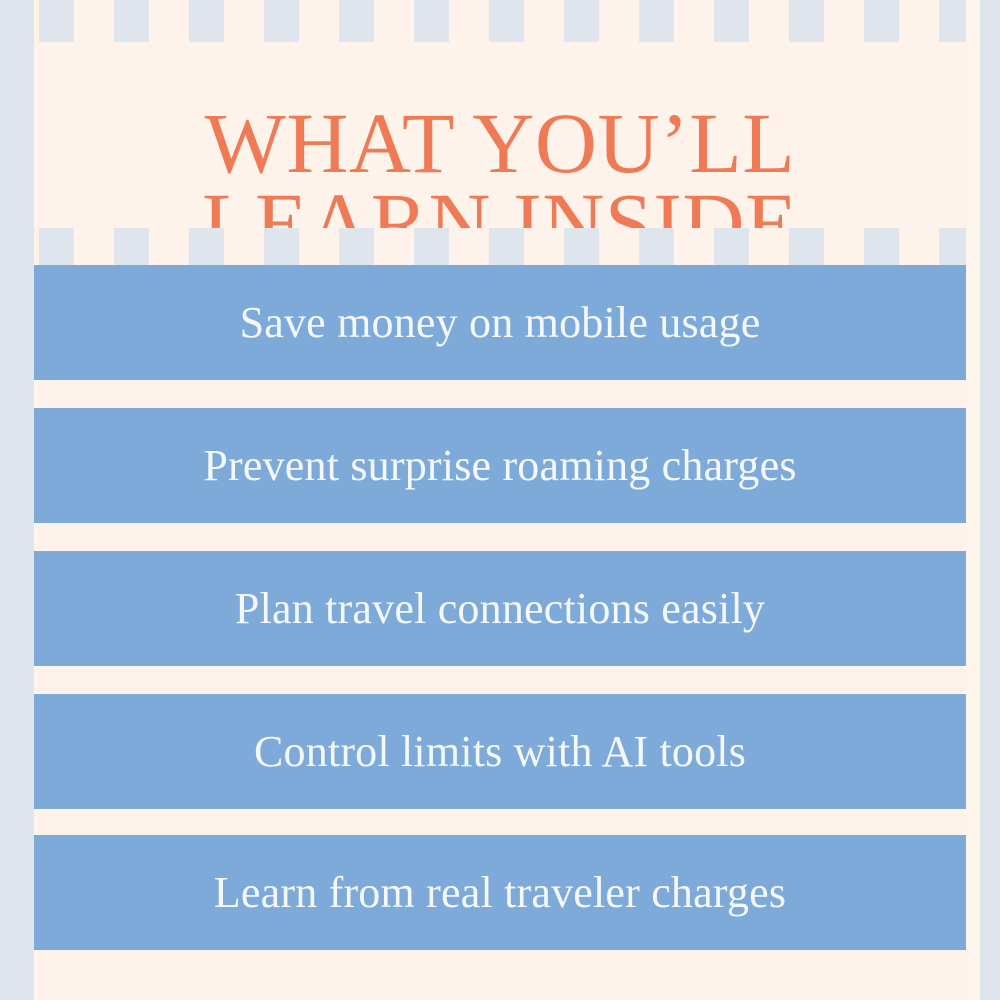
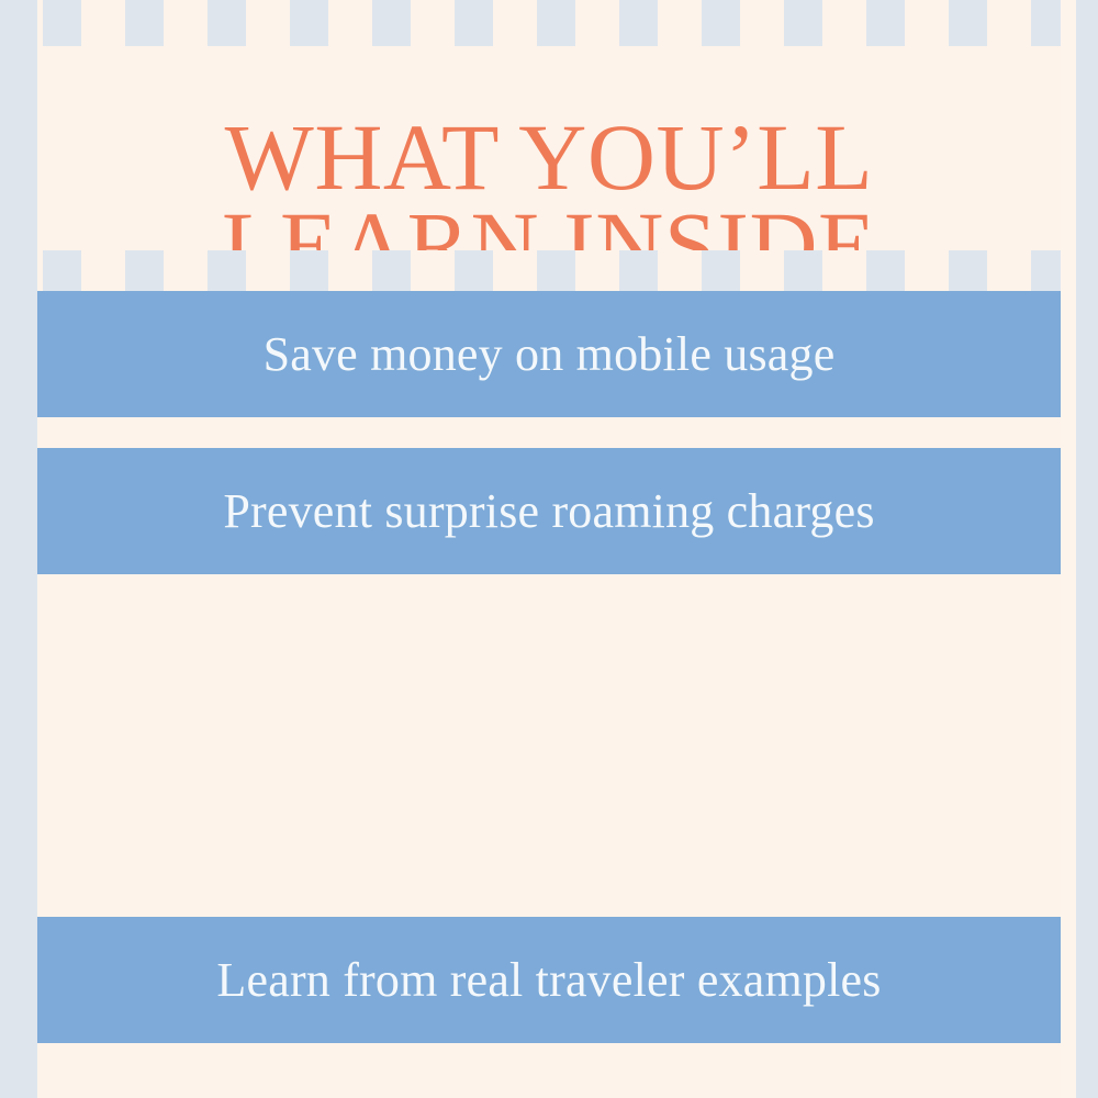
  WHAT YOU’LL
  LEARN INSIDE
  Save money on mobile usage
  Prevent surprise roaming charges
- Plan travel connections easily
- Control limits with AI tools
- Learn from real traveler charges
+ Learn from real traveler examples
